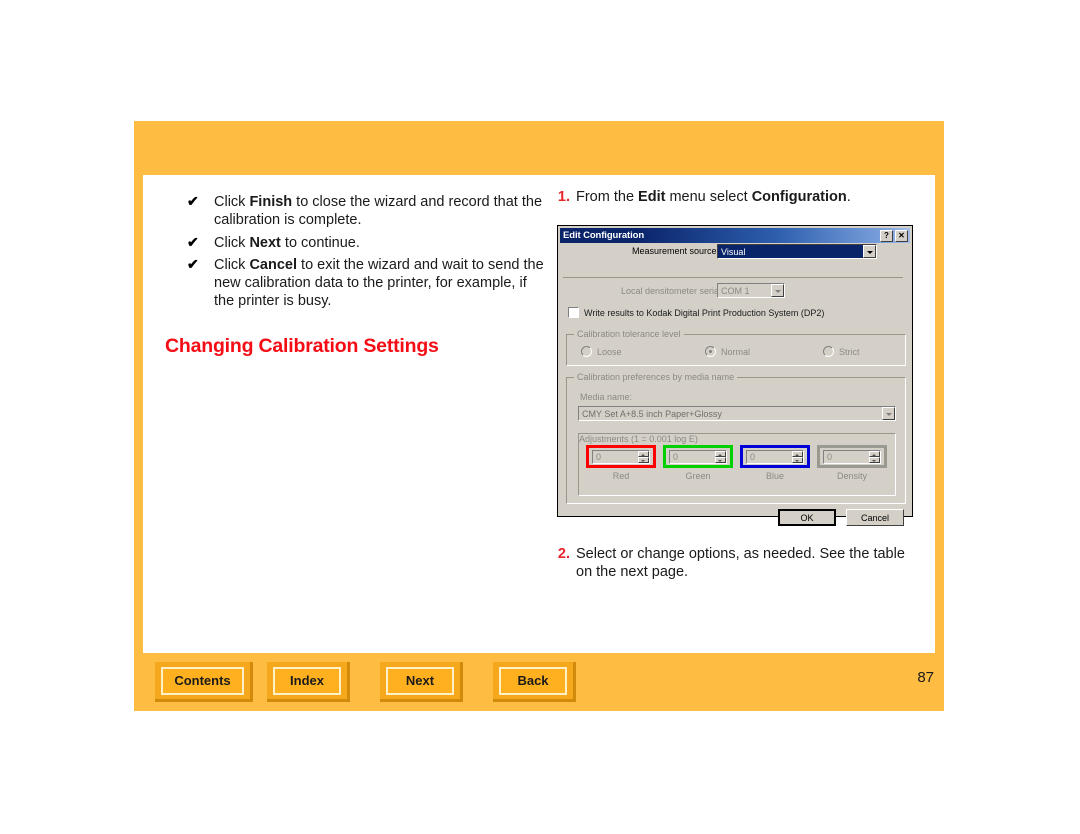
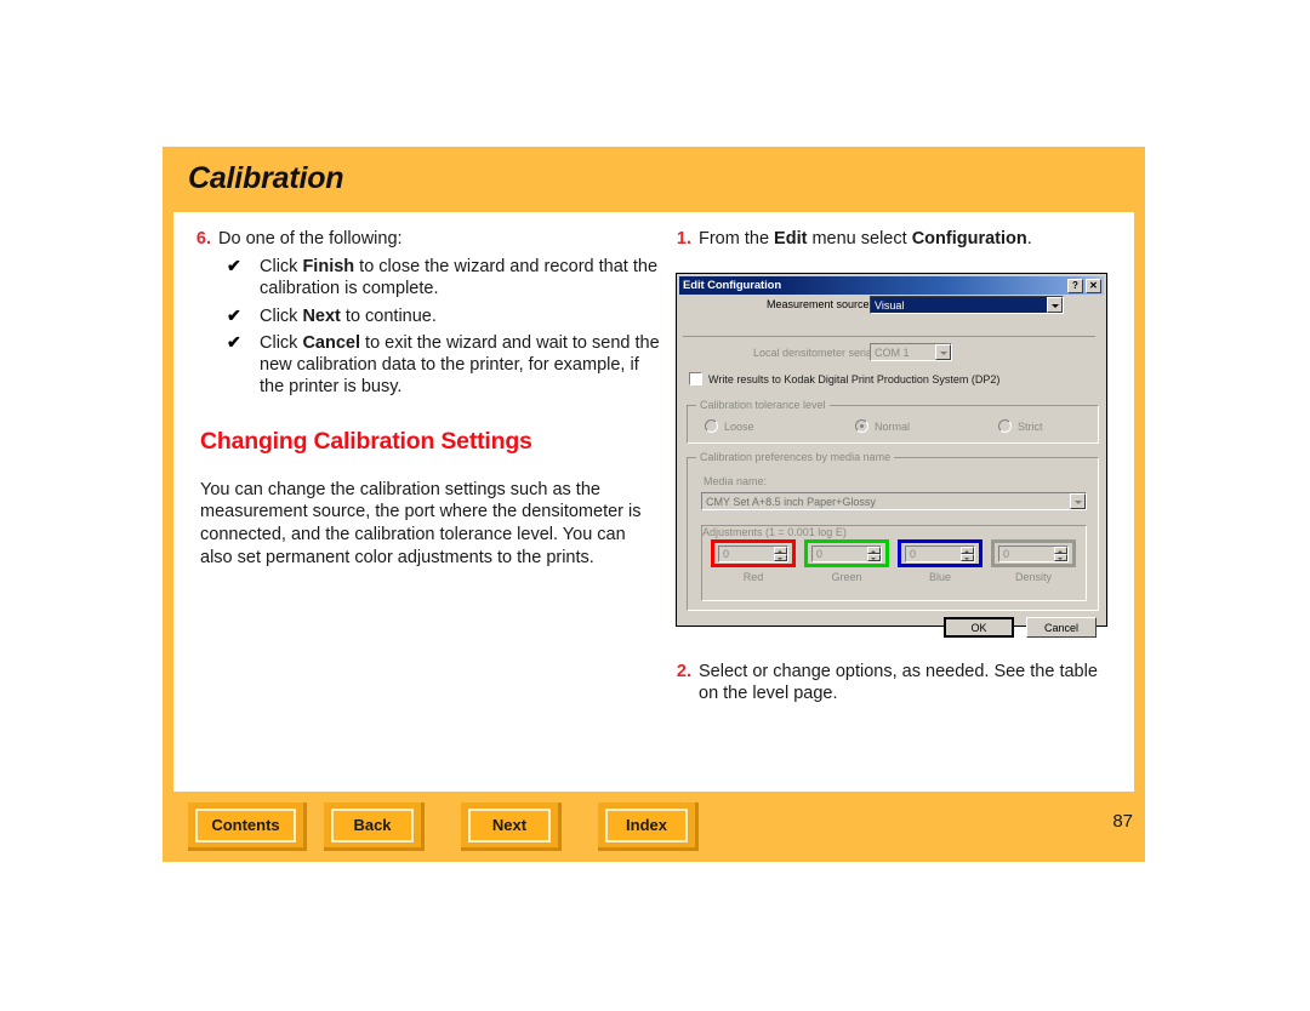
+ Calibration
+ 6.
+ Do one of the following:
  ✔
  Click Finish to close the wizard and record that the calibration is complete.
  ✔
  Click Next to continue.
  ✔
  Click Cancel to exit the wizard and wait to send the new calibration data to the printer, for example, if the printer is busy.
  Changing Calibration Settings
+ You can change the calibration settings such as the measurement source, the port where the densitometer is connected, and the calibration tolerance level. You can also set permanent color adjustments to the prints.
  1.
  From the Edit menu select Configuration.
  Edit Configuration
  ?
  ✕
  Measurement source
  Visual
  Local densitometer seri
  COM 1
  Write results to Kodak Digital Print Production System (DP2)
  Calibration tolerance level
  Loose
  Normal
  Strict
  Calibration preferences by media name
  Media name:
  CMY Set A+8.5 inch Paper+Glossy
  Adjustments (1 = 0.001 log E)
  0
  Red
  0
  Green
  0
  Blue
  0
  Density
  OK
  Cancel
  2.
- Select or change options, as needed. See the table on the next page.
+ Select or change options, as needed. See the table on the level page.
  Contents
- Index
+ Back
  Next
- Back
+ Index
  87
